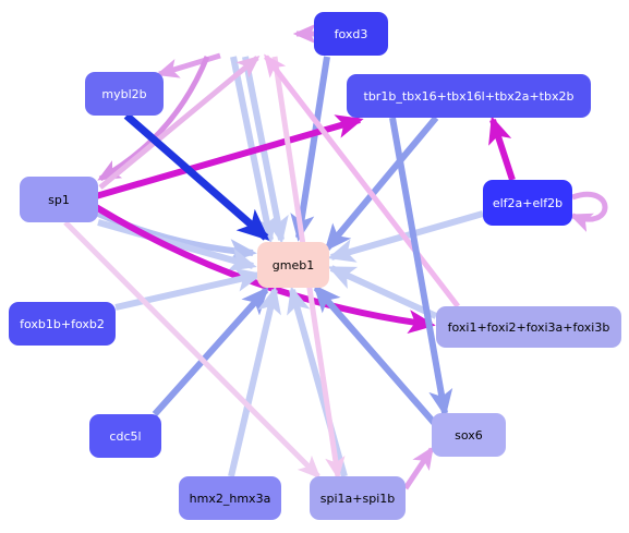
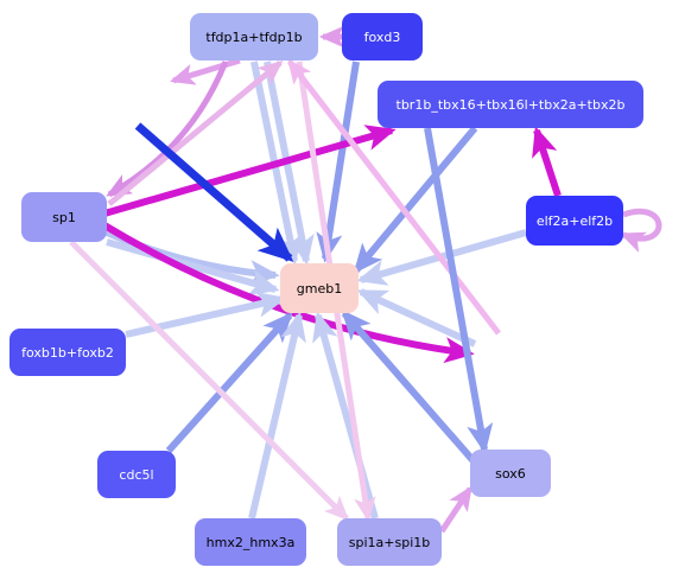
+ tfdp1a+tfdp1b
  foxd3
- mybl2b
  tbr1b_tbx16+tbx16l+tbx2a+tbx2b
  sp1
  elf2a+elf2b
  gmeb1
  foxb1b+foxb2
- foxi1+foxi2+foxi3a+foxi3b
  cdc5l
  sox6
  hmx2_hmx3a
  spi1a+spi1b
